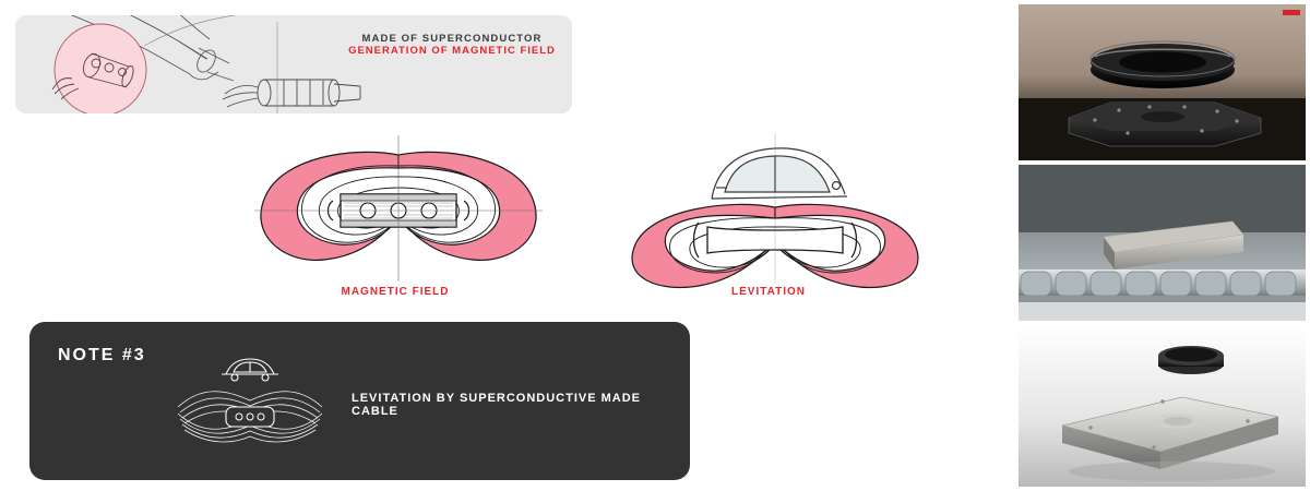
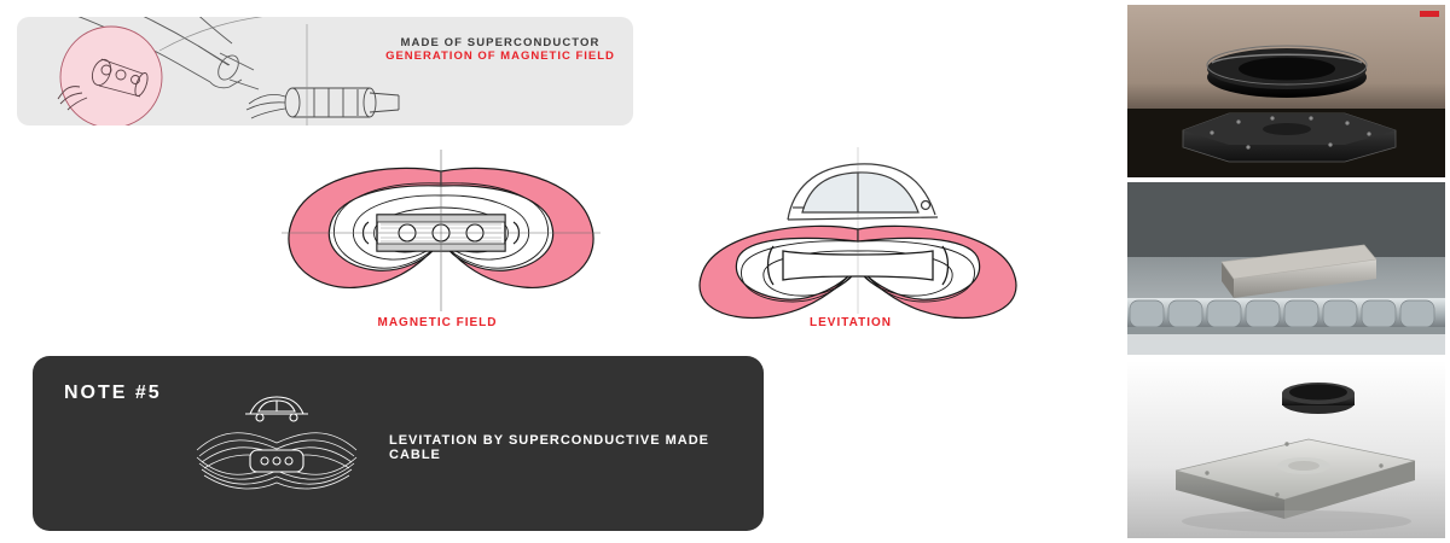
  MADE OF SUPERCONDUCTOR
  GENERATION OF MAGNETIC FIELD
  MAGNETIC FIELD
  LEVITATION
- NOTE #3
+ NOTE #5
  LEVITATION BY SUPERCONDUCTIVE MADE CABLE
